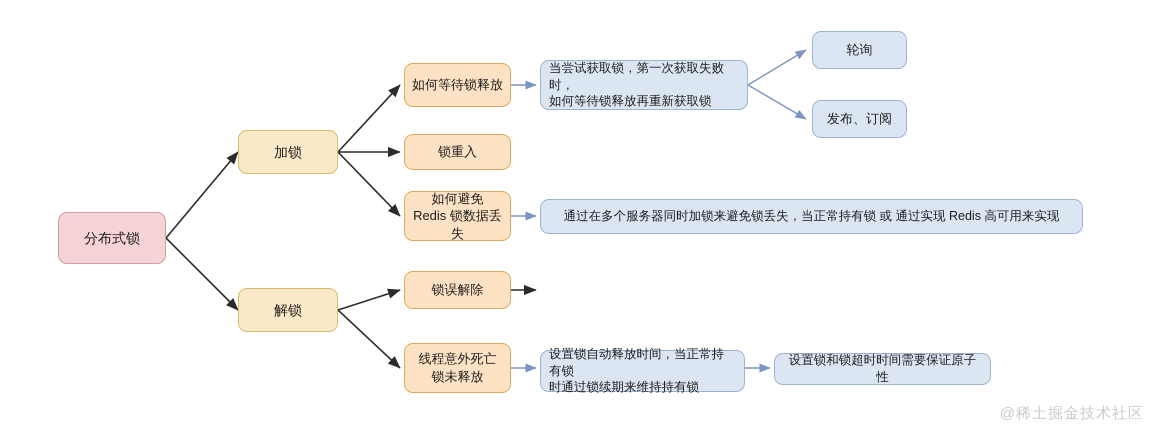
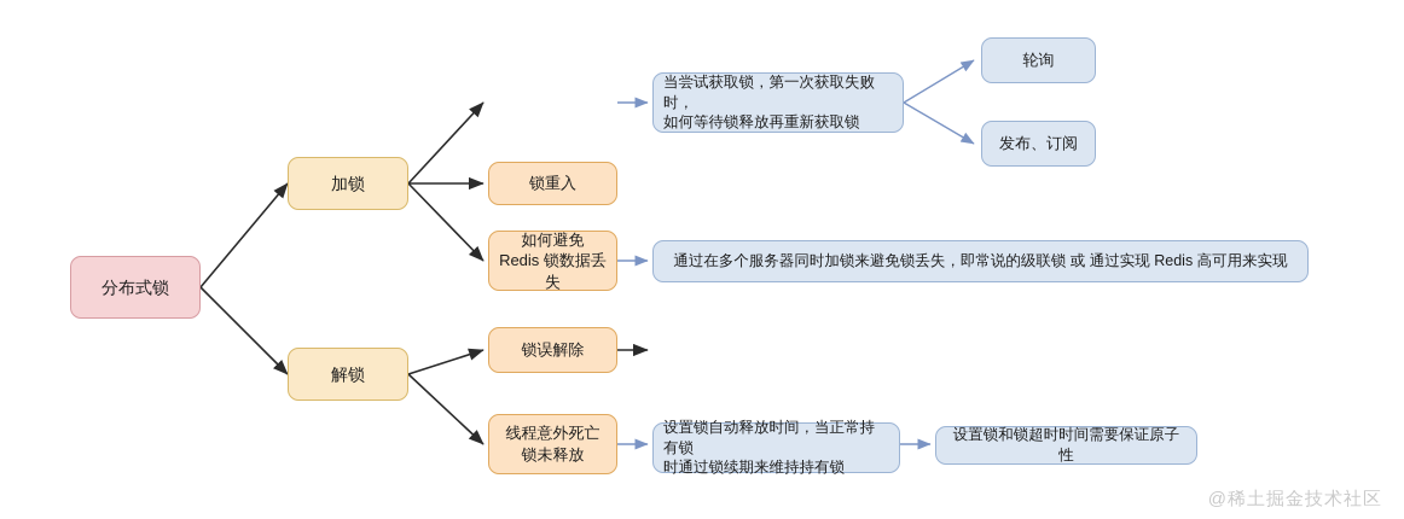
  分布式锁
  加锁
  解锁
- 如何等待锁释放
  锁重入
  如何避免
  Redis 锁数据丢失
  锁误解除
  线程意外死亡
  锁未释放
  当尝试获取锁，第一次获取失败时，
  如何等待锁释放再重新获取锁
  轮询
  发布、订阅
- 通过在多个服务器同时加锁来避免锁丢失，当正常持有锁 或 通过实现 Redis 高可用来实现
+ 通过在多个服务器同时加锁来避免锁丢失，即常说的级联锁 或 通过实现 Redis 高可用来实现
  设置锁自动释放时间，当正常持有锁
  时通过锁续期来维持持有锁
  设置锁和锁超时时间需要保证原子性
  @稀土掘金技术社区
